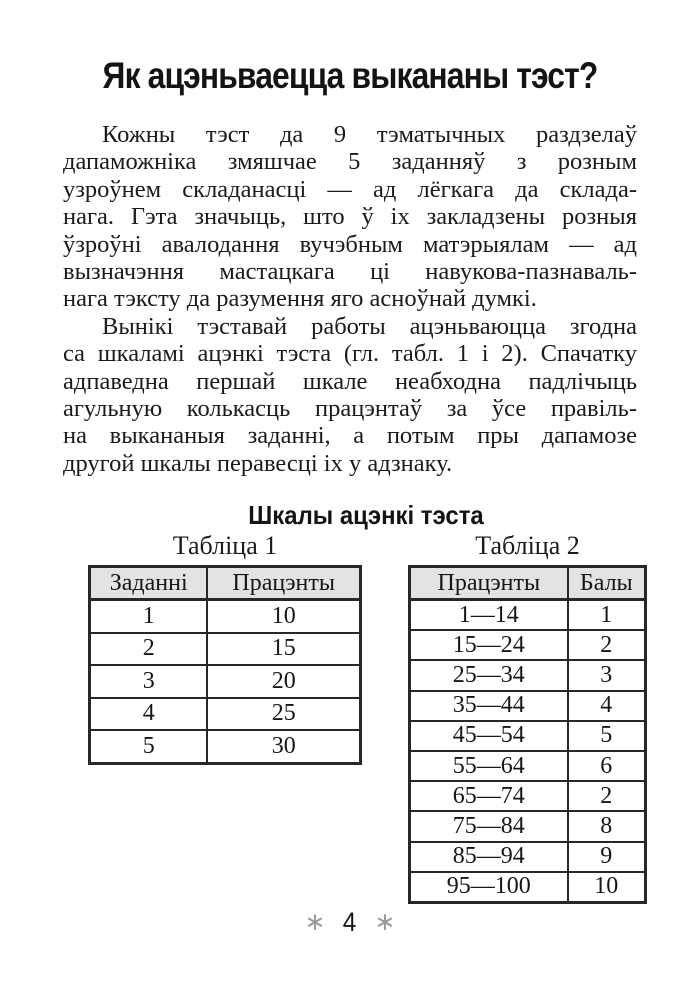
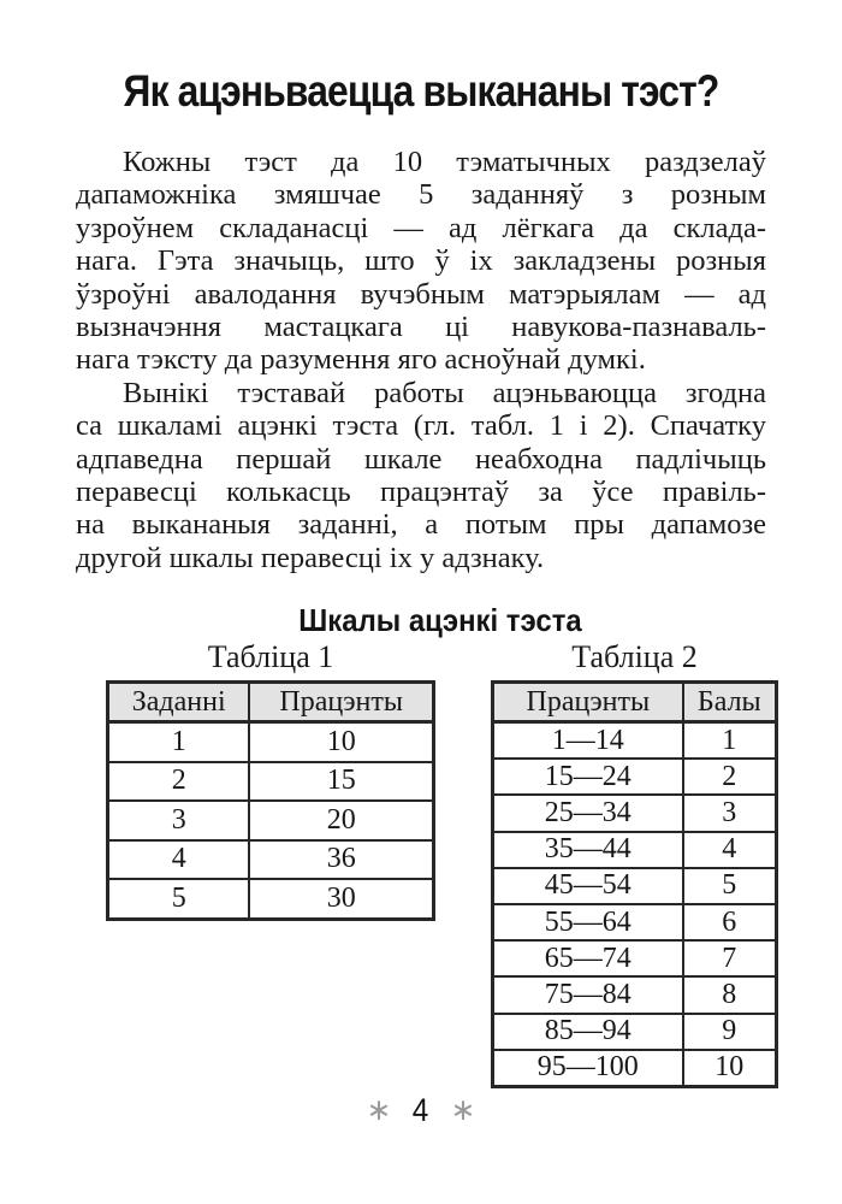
  Як ацэньваецца выкананы тэст?
- Кожны тэст да 9 тэматычных раздзелаў
+ Кожны тэст да 10 тэматычных раздзелаў
  дапаможніка змяшчае 5 заданняў з розным
  узроўнем складанасці — ад лёгкага да склада-
  нага. Гэта значыць, што ў іх закладзены розныя
  ўзроўні авалодання вучэбным матэрыялам — ад
  вызначэння мастацкага ці навукова-пазнаваль-
  нага тэксту да разумення яго асноўнай думкі.
  Вынікі тэставай работы ацэньваюцца згодна
  са шкаламі ацэнкі тэста (гл. табл. 1 і 2). Спачатку
  адпаведна першай шкале неабходна падлічыць
- агульную колькасць працэнтаў за ўсе правіль-
+ перавесці колькасць працэнтаў за ўсе правіль-
  на выкананыя заданні, а потым пры дапамозе
  другой шкалы перавесці іх у адзнаку.
  Шкалы ацэнкі тэста
  Табліца 1
  Заданні	Працэнты
  1	10
  2	15
  3	20
- 4	25
+ 4	36
  5	30
  Табліца 2
  Працэнты	Балы
  1—14	1
  15—24	2
  25—34	3
  35—44	4
  45—54	5
  55—64	6
- 65—74	2
+ 65—74	7
  75—84	8
  85—94	9
  95—100	10
  ∗ 4 ∗
